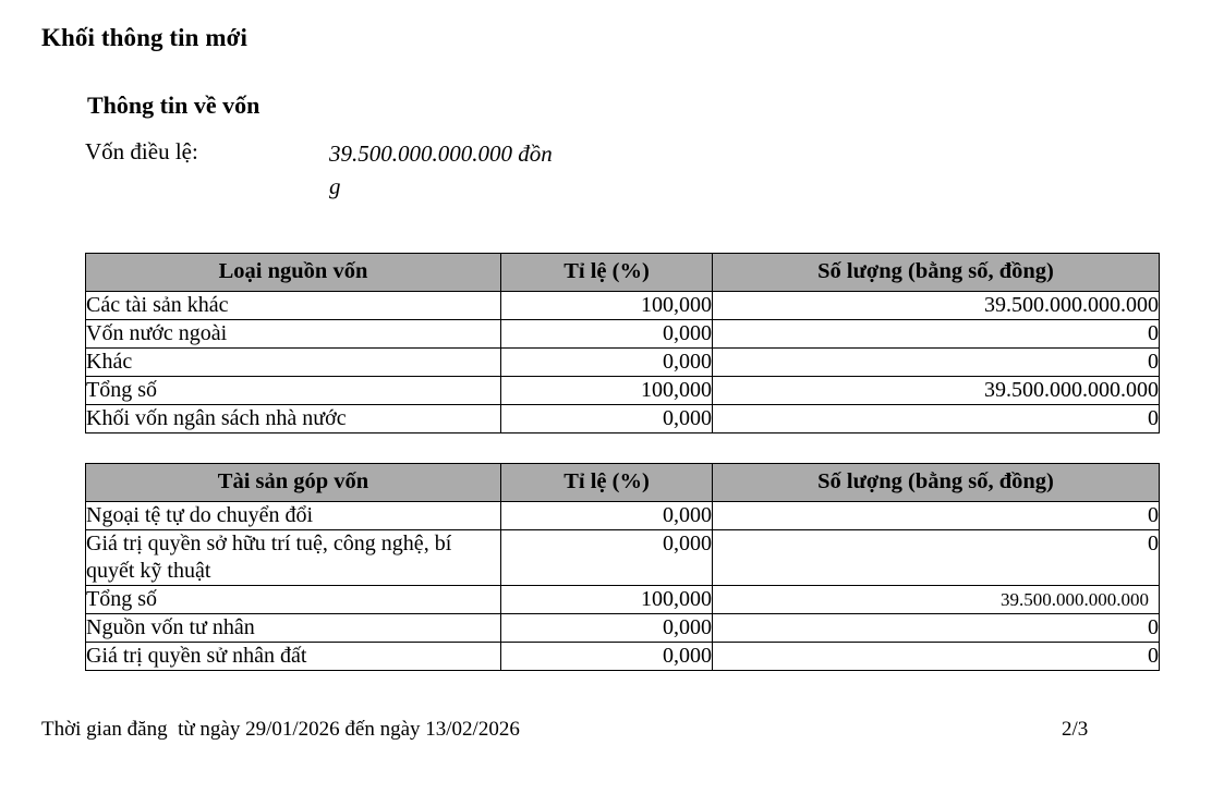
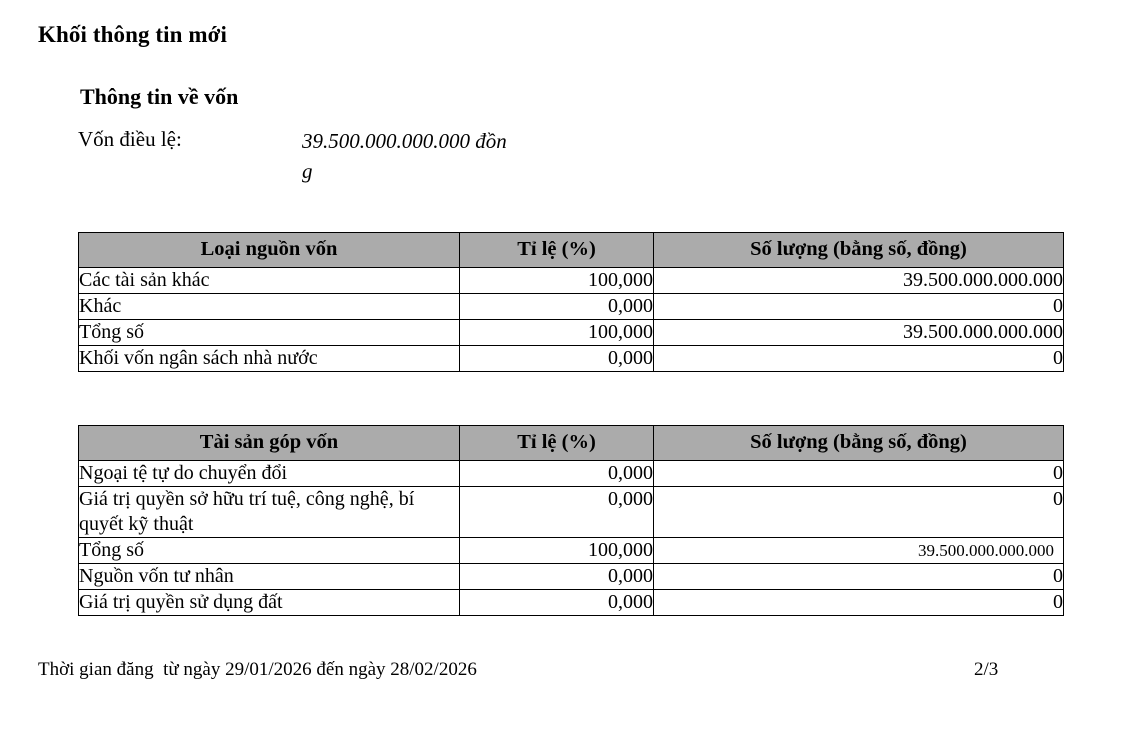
  Khối thông tin mới
  Thông tin về vốn
  Vốn điều lệ:
  39.500.000.000.000 đồng
  Loại nguồn vốn	Tỉ lệ (%)	Số lượng (bằng số, đồng)
  Các tài sản khác	100,000	39.500.000.000.000
- Vốn nước ngoài	0,000	0
  Khác	0,000	0
  Tổng số	100,000	39.500.000.000.000
  Khối vốn ngân sách nhà nước	0,000	0
  Tài sản góp vốn	Tỉ lệ (%)	Số lượng (bằng số, đồng)
  Ngoại tệ tự do chuyển đổi	0,000	0
  Giá trị quyền sở hữu trí tuệ, công nghệ, bí quyết kỹ thuật	0,000	0
  Tổng số	100,000	39.500.000.000.000
  Nguồn vốn tư nhân	0,000	0
- Giá trị quyền sử nhân đất	0,000	0
+ Giá trị quyền sử dụng đất	0,000	0
- Thời gian đăng từ ngày 29/01/2026 đến ngày 13/02/2026
+ Thời gian đăng từ ngày 29/01/2026 đến ngày 28/02/2026
  2/3
